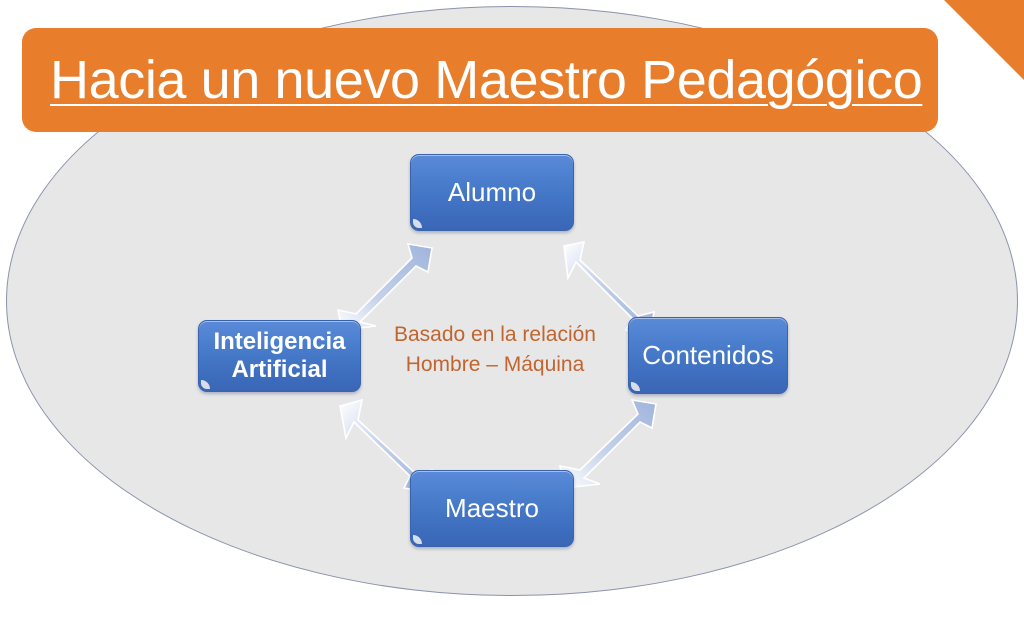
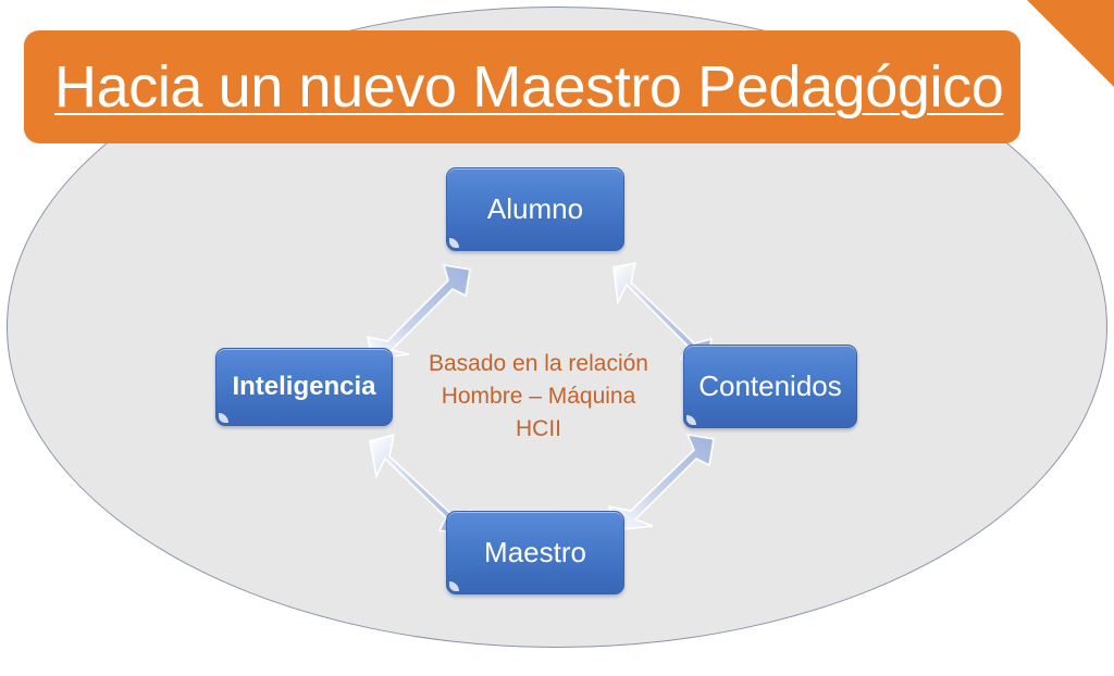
  Hacia un nuevo Maestro Pedagógico
  Alumno
  Contenidos
  Maestro
  Inteligencia
- Artificial
  Basado en la relación
  Hombre – Máquina
+ HCII
